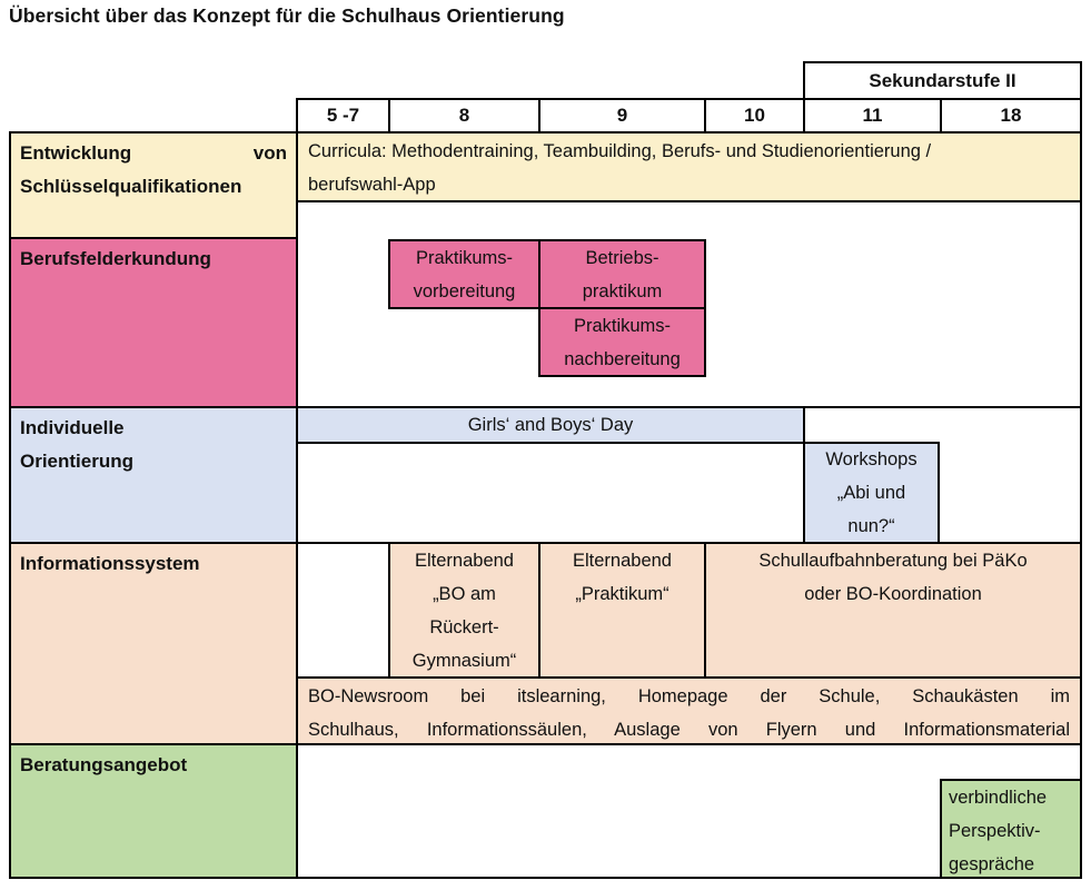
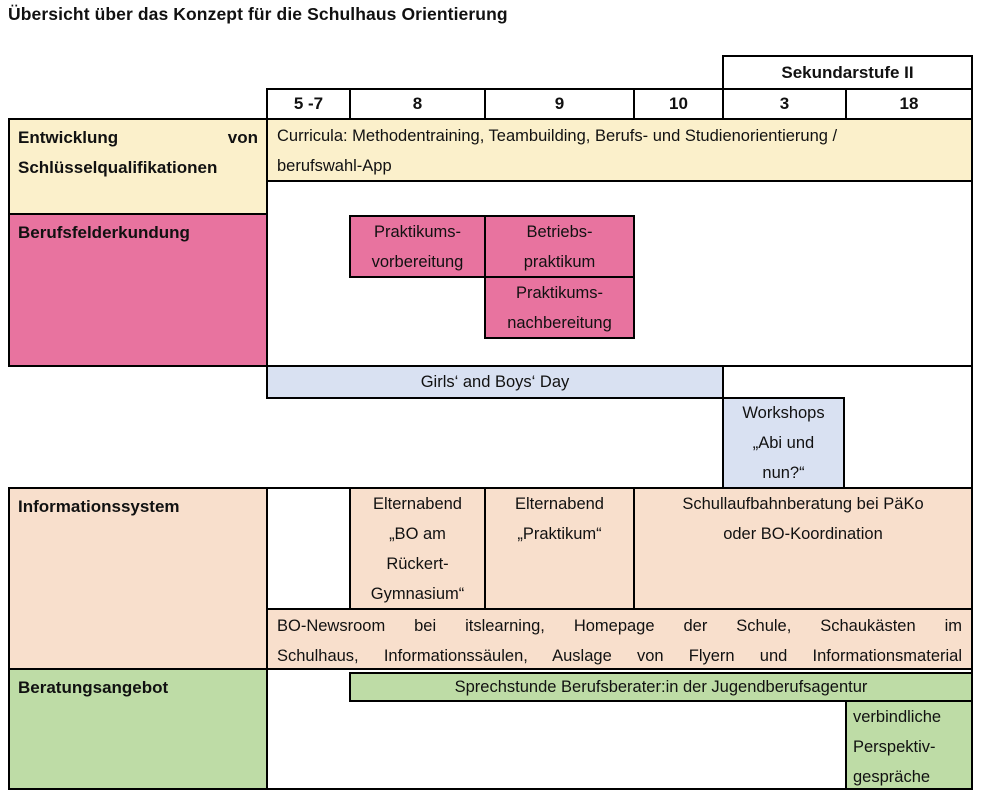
  Übersicht über das Konzept für die Schulhaus Orientierung
  Sekundarstufe II
  5 -7
  8
  9
  10
- 11
+ 3
  18
  Entwicklung von
  Schlüsselqualifikationen
  Berufsfelderkundung
- Individuelle
- Orientierung
  Informationssystem
  Beratungsangebot
  Curricula: Methodentraining, Teambuilding, Berufs- und Studienorientierung /
  berufswahl-App
  Praktikums-
  vorbereitung
  Betriebs-
  praktikum
  Praktikums-
  nachbereitung
  Girls‘ and Boys‘ Day
  Workshops
  „Abi und
  nun?“
  Elternabend
  „BO am
  Rückert-
  Gymnasium“
  Elternabend
  „Praktikum“
  Schullaufbahnberatung bei PäKo
  oder BO-Koordination
  BO-Newsroom bei itslearning, Homepage der Schule, Schaukästen im
  Schulhaus, Informationssäulen, Auslage von Flyern und Informationsmaterial
+ Sprechstunde Berufsberater:in der Jugendberufsagentur
  verbindliche
  Perspektiv-
  gespräche
